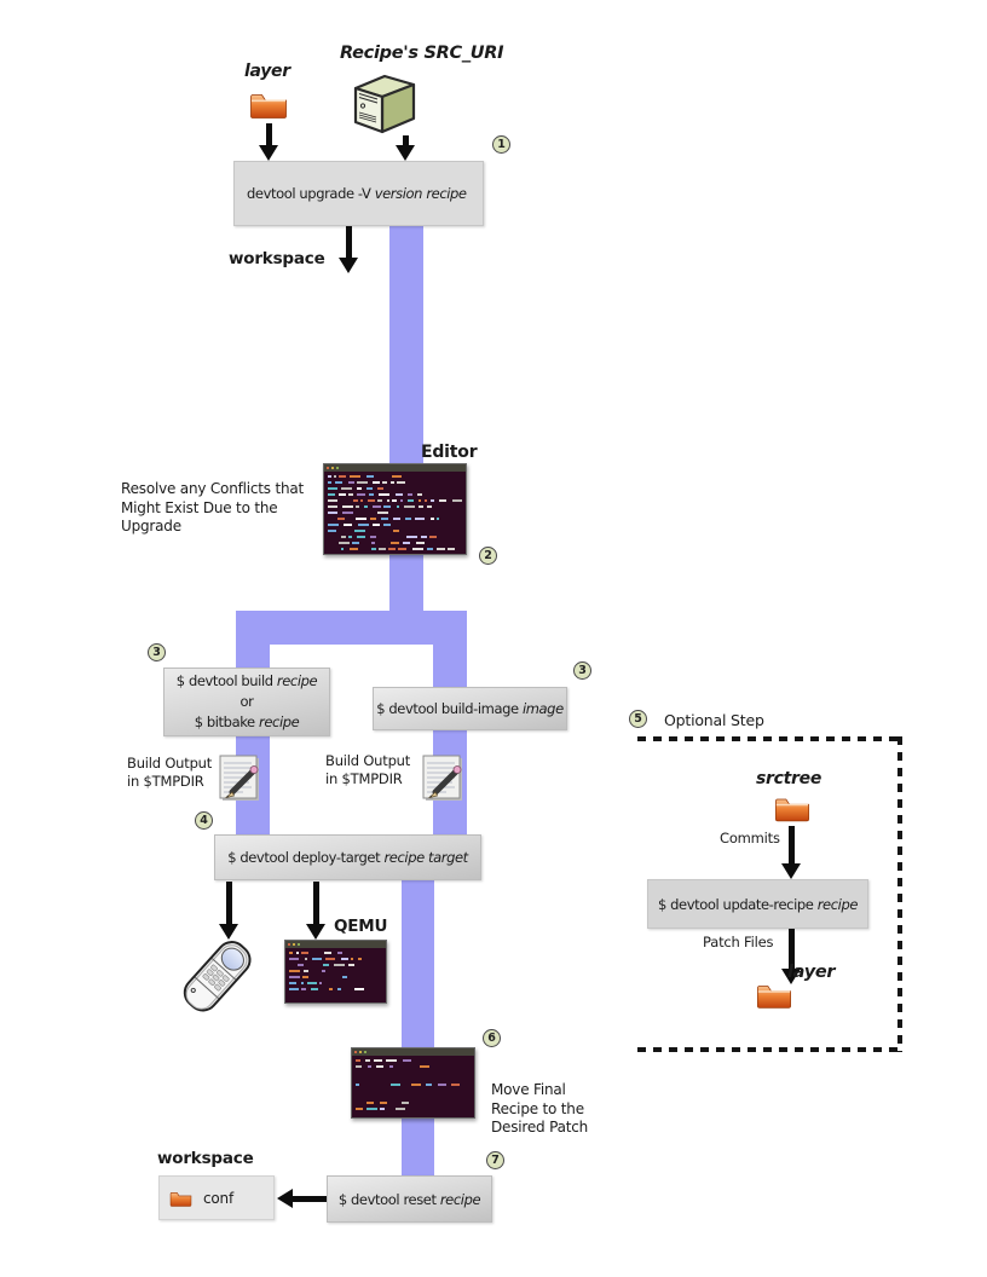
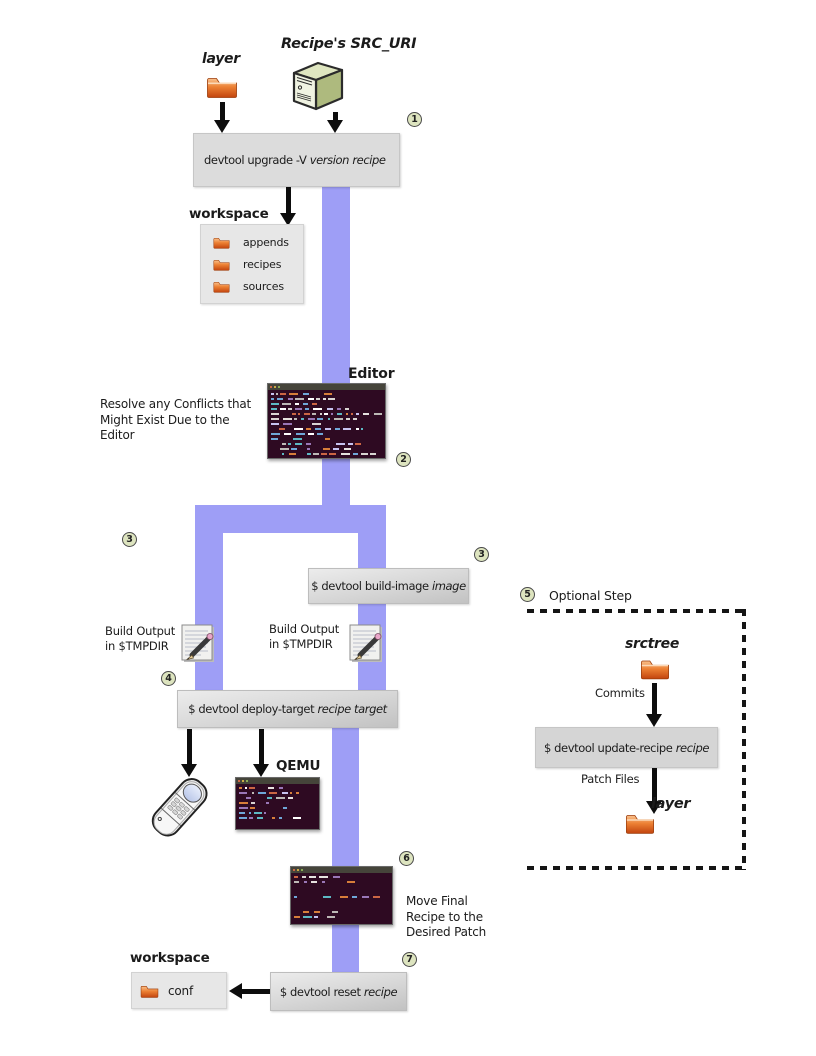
  layer
  Recipe's SRC_URI
  1
  devtool upgrade -V version recipe
  workspace
+ appends
+ recipes
+ sources
  Editor
- Resolve any Conflicts that Might Exist Due to the Upgrade
+ Resolve any Conflicts that Might Exist Due to the Editor
  2
  3
- $ devtool build recipe
- or
- $ bitbake recipe
  3
  $ devtool build-image image
  Build Output in $TMPDIR
  Build Output in $TMPDIR
  4
  $ devtool deploy-target recipe target
  QEMU
  6
  Move Final Recipe to the Desired Patch
  7
  workspace
  conf
  $ devtool reset recipe
  5
  Optional Step
  srctree
  Commits
  $ devtool update-recipe recipe
  Patch Files
  layer
